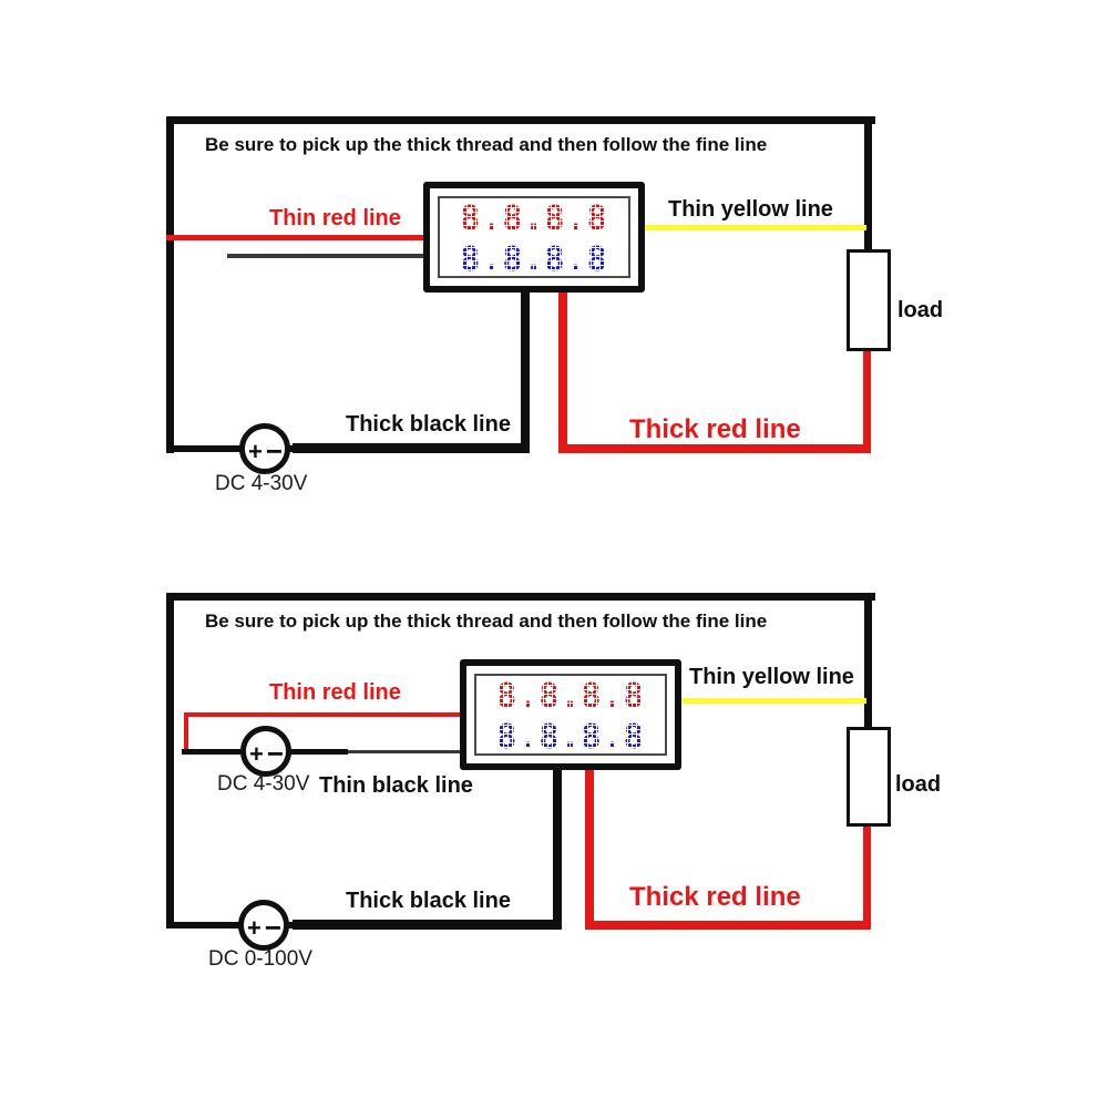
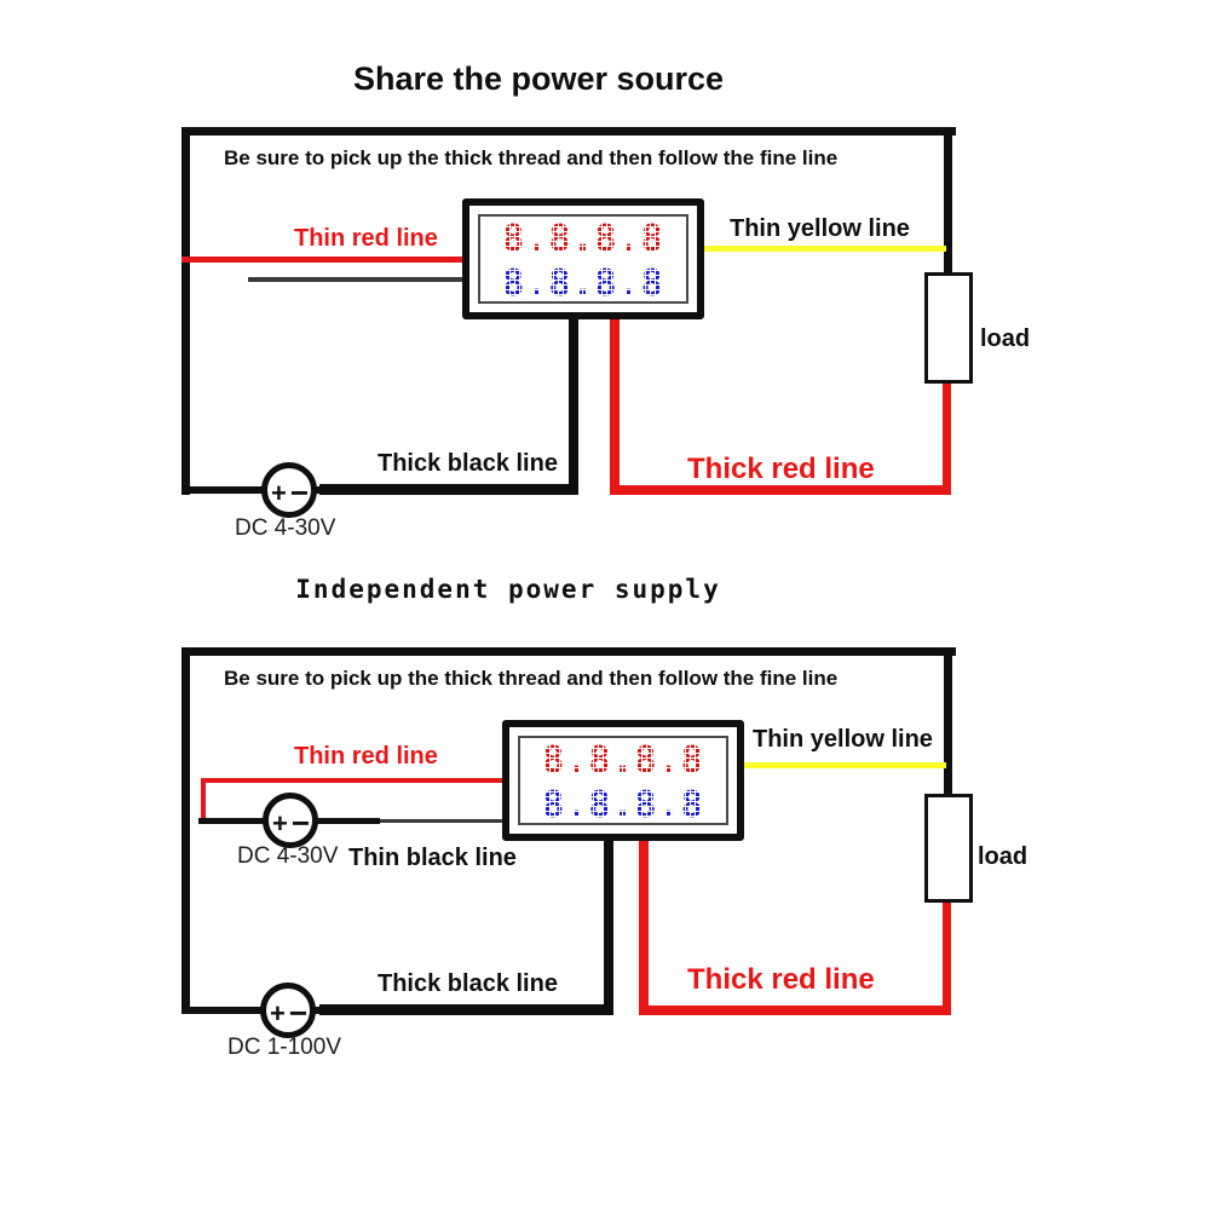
+ Share the power source
  Be sure to pick up the thick thread and then follow the fine line
  load
  +
  −
  DC 4-30V
  Thin red line
  Thin yellow line
  Thick black line
  Thick red line
+ Independent power supply
  Be sure to pick up the thick thread and then follow the fine line
  load
  +
  −
  DC 4-30V
  +
  −
- DC 0-100V
+ DC 1-100V
  Thin red line
  Thin yellow line
  Thin black line
  Thick black line
  Thick red line
